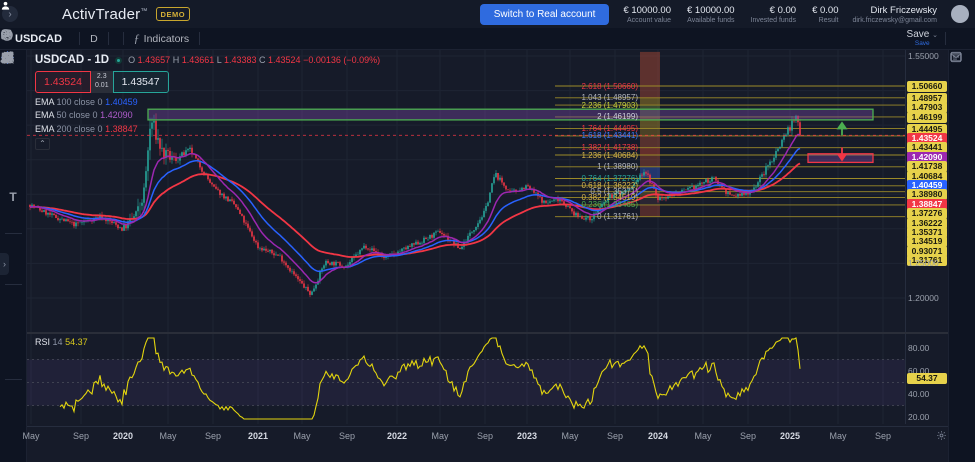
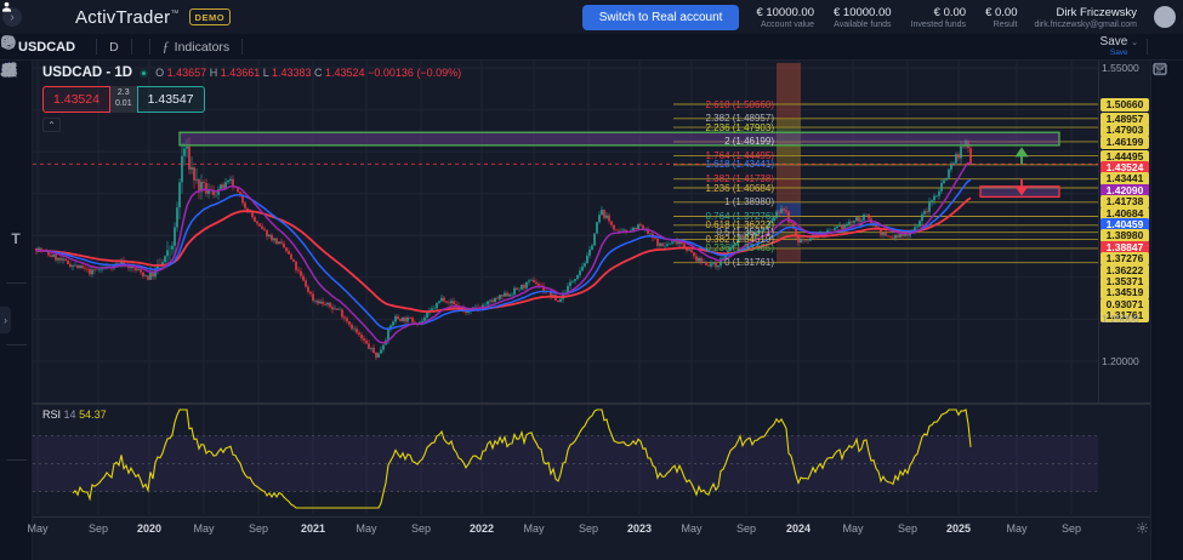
  ›
  ActivTrader
  DEMO
  Switch to Real account
  € 10000.00
  € 10000.00
  € 0.00
  € 0.00
  Dirk Friczewsky
  USDCAD
  D
  ƒ
  Indicators
  Save
  ›
  T
  2.618 (1.50660)
- 1.043 (1.48957)
+ 2.382 (1.48957)
  2.236 (1.47903)
  2 (1.46199)
  1.764 (1.44495)
  1.618 (1.43441)
  1.382 (1.41738)
  1.236 (1.40684)
  1 (1.38980)
  0.764 (1.37276)
  0.618 (1.36222)
  0.5 (1.35371)
  0.382 (1.34519)
  0.236 (1.33465)
  0 (1.31761)
  USDCAD - 1D
  O 1.43657 H 1.43661 L 1.43383 C 1.43524 −0.00136 (−0.09%)
  1.43524
  1.43547
- EMA 100 close 0 1.40459
- EMA 50 close 0 1.42090
- EMA 200 close 0 1.38847
  ⌃
  1.55000
  1.50660
  1.48957
  1.47903
  1.46199
  1.44495
  1.43524
  1.43441
  1.42090
  1.41738
  1.40684
  1.40459
  1.38980
  1.38847
  1.37276
  1.36222
  1.35371
  1.34519
  0.93071
  1.31761
  1.25000
  1.20000
  RSI 14 54.37
- 80.00
- 60.00
- 40.00
- 20.00
- 54.37
  May
  Sep
  2020
  May
  Sep
  2021
  May
  Sep
  2022
  May
  Sep
  2023
  May
  Sep
  2024
  May
  Sep
  2025
  May
  Sep
